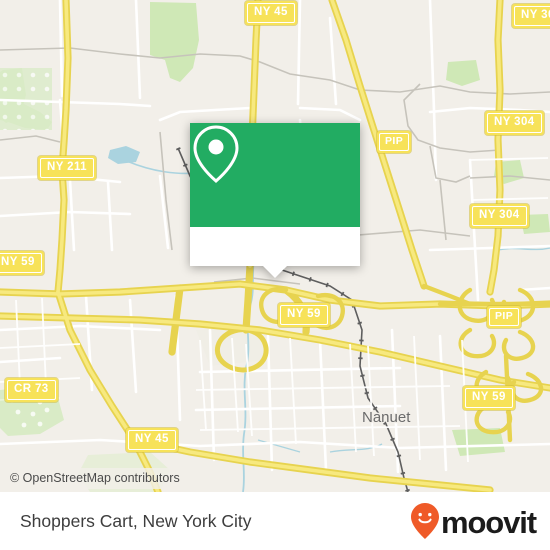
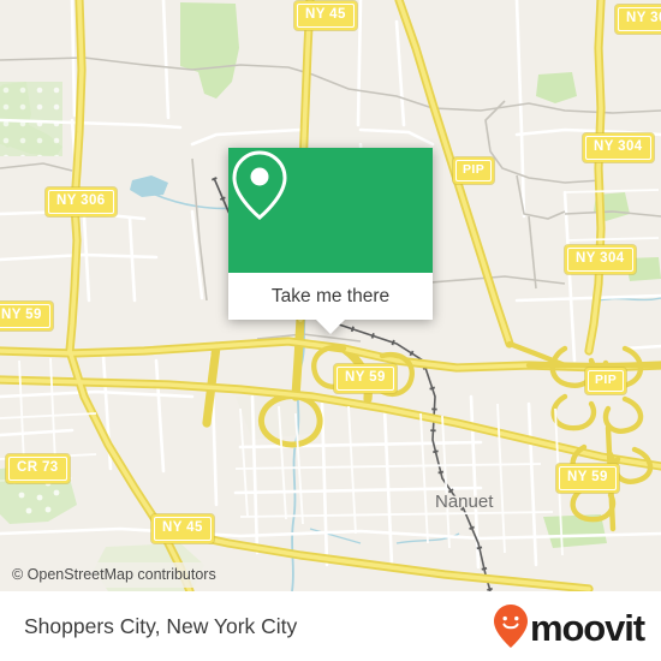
  NY 45
- NY 211
+ NY 306
  NY 304
  PIP
  NY 304
  NY 59
  NY 59
  PIP
  CR 73
  NY 59
  NY 45
  Nanuet
+ Take me there
  © OpenStreetMap contributors
- Shoppers Cart, New York City
+ Shoppers City, New York City
  moovit
